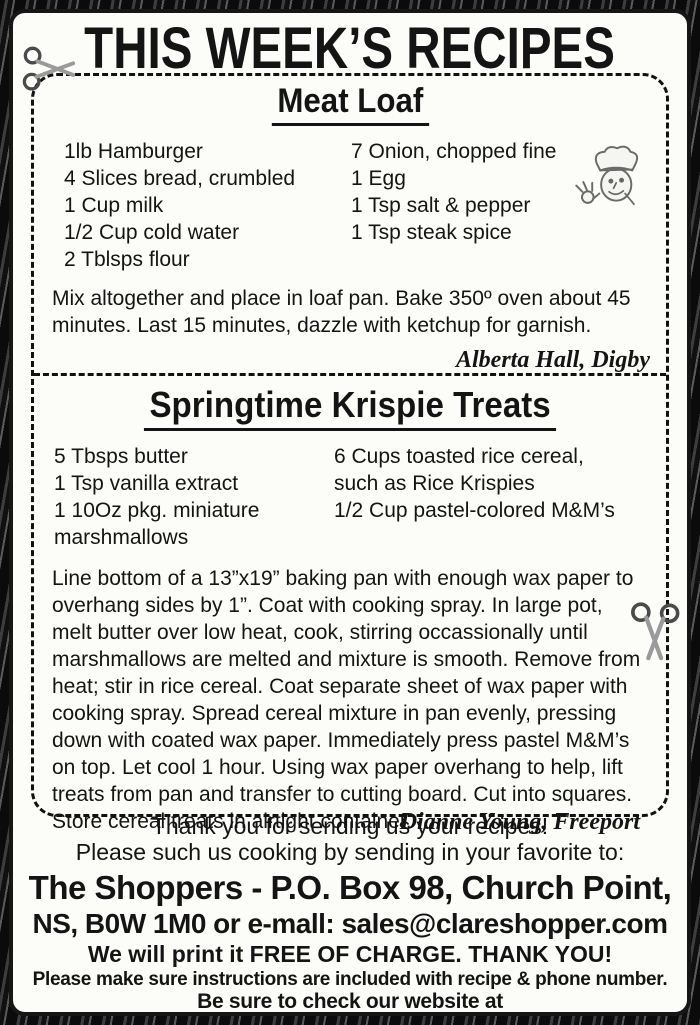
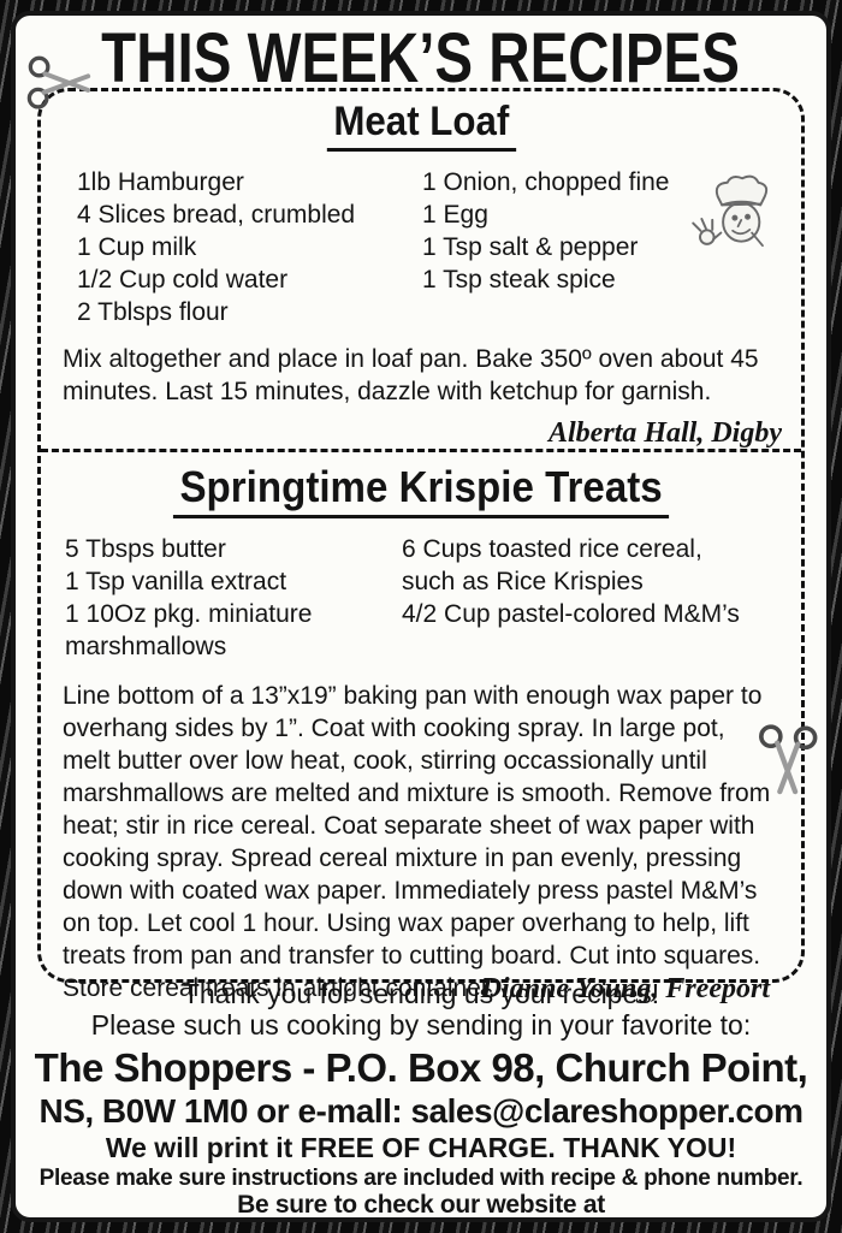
  THIS WEEK’S RECIPES
  Meat Loaf
  1lb Hamburger
  4 Slices bread, crumbled
  1 Cup milk
  1/2 Cup cold water
  2 Tblsps flour
- 7 Onion, chopped fine
+ 1 Onion, chopped fine
  1 Egg
  1 Tsp salt & pepper
  1 Tsp steak spice
  Mix altogether and place in loaf pan. Bake 350º oven about 45 minutes. Last 15 minutes, dazzle with ketchup for garnish.
  Alberta Hall, Digby
  Springtime Krispie Treats
  5 Tbsps butter
  1 Tsp vanilla extract
  1 10Oz pkg. miniature marshmallows
  6 Cups toasted rice cereal, such as Rice Krispies
- 1/2 Cup pastel-colored M&M’s
+ 4/2 Cup pastel-colored M&M’s
  Line bottom of a 13”x19” baking pan with enough wax paper to overhang sides by 1”. Coat with cooking spray. In large pot, melt butter over low heat, cook, stirring occassionally until marshmallows are melted and mixture is smooth. Remove from heat; stir in rice cereal. Coat separate sheet of wax paper with cooking spray. Spread cereal mixture in pan evenly, pressing down with coated wax paper. Immediately press pastel M&M’s on top. Let cool 1 hour. Using wax paper overhang to help, lift treats from pan and transfer to cutting board. Cut into squares. Store cereal treats in airtight container.
  Dianne Young, Freeport
  Thank you for sending us your recipes!
  Please such us cooking by sending in your favorite to:
  The Shoppers - P.O. Box 98, Church Point,
  NS, B0W 1M0 or e-mall: sales@clareshopper.com
  We will print it FREE OF CHARGE. THANK YOU!
  Please make sure instructions are included with recipe & phone number.
  Be sure to check our website at
